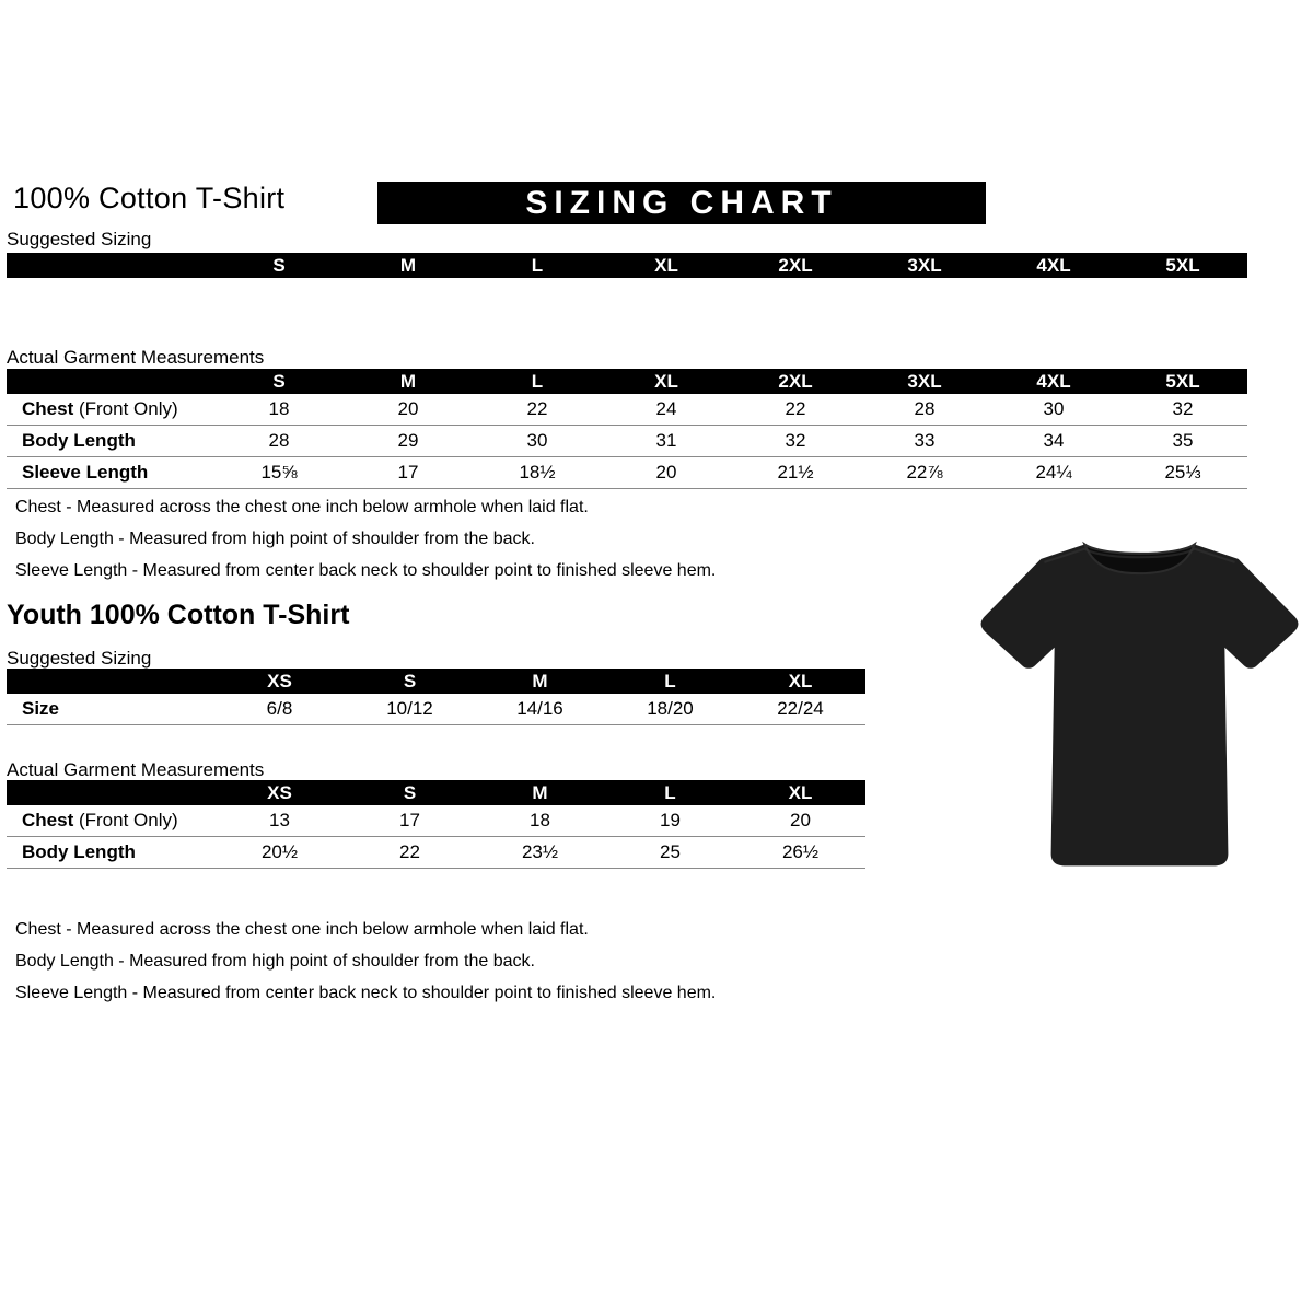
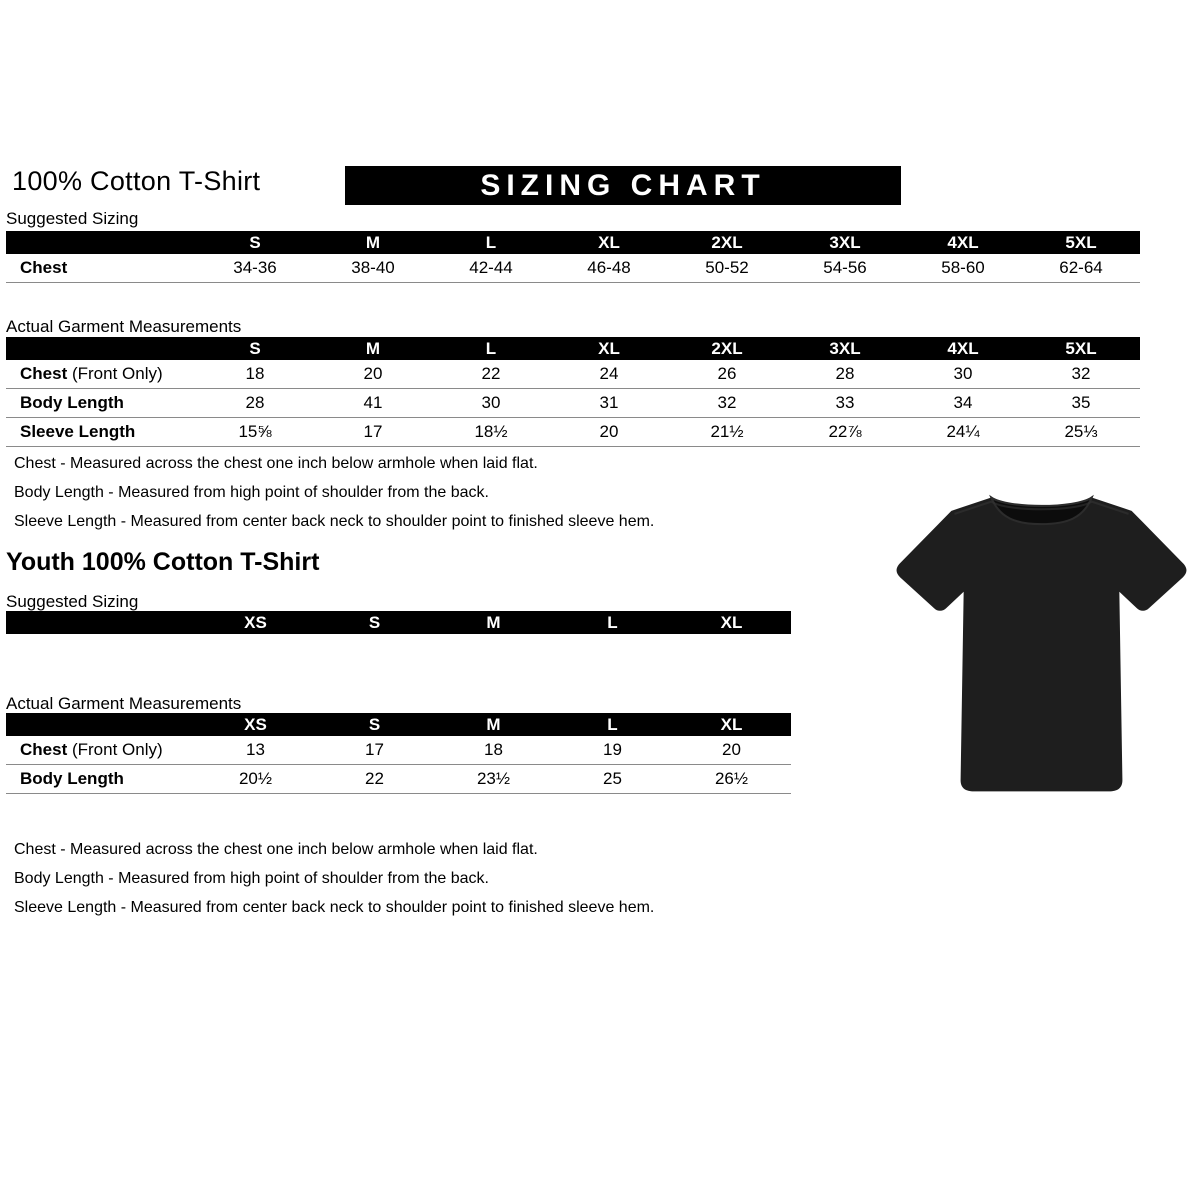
  100% Cotton T-Shirt
  SIZING CHART
  Suggested Sizing
  	S	M	L	XL	2XL	3XL	4XL	5XL
+ Chest	34-36	38-40	42-44	46-48	50-52	54-56	58-60	62-64
  Actual Garment Measurements
  	S	M	L	XL	2XL	3XL	4XL	5XL
- Chest (Front Only)	18	20	22	24	22	28	30	32
+ Chest (Front Only)	18	20	22	24	26	28	30	32
- Body Length	28	29	30	31	32	33	34	35
+ Body Length	28	41	30	31	32	33	34	35
  Sleeve Length	15⅝	17	18½	20	21½	22⅞	24¼	25⅓
  Chest - Measured across the chest one inch below armhole when laid flat.
  Body Length - Measured from high point of shoulder from the back.
  Sleeve Length - Measured from center back neck to shoulder point to finished sleeve hem.
  Youth 100% Cotton T-Shirt
  Suggested Sizing
  	XS	S	M	L	XL
- Size	6/8	10/12	14/16	18/20	22/24
  Actual Garment Measurements
  	XS	S	M	L	XL
  Chest (Front Only)	13	17	18	19	20
  Body Length	20½	22	23½	25	26½
  Chest - Measured across the chest one inch below armhole when laid flat.
  Body Length - Measured from high point of shoulder from the back.
  Sleeve Length - Measured from center back neck to shoulder point to finished sleeve hem.
